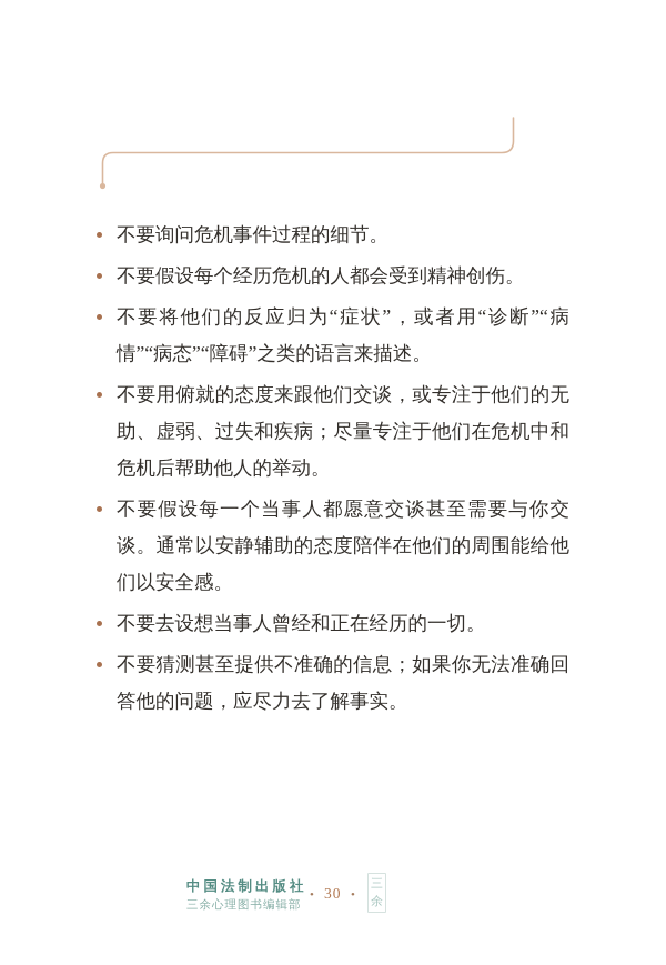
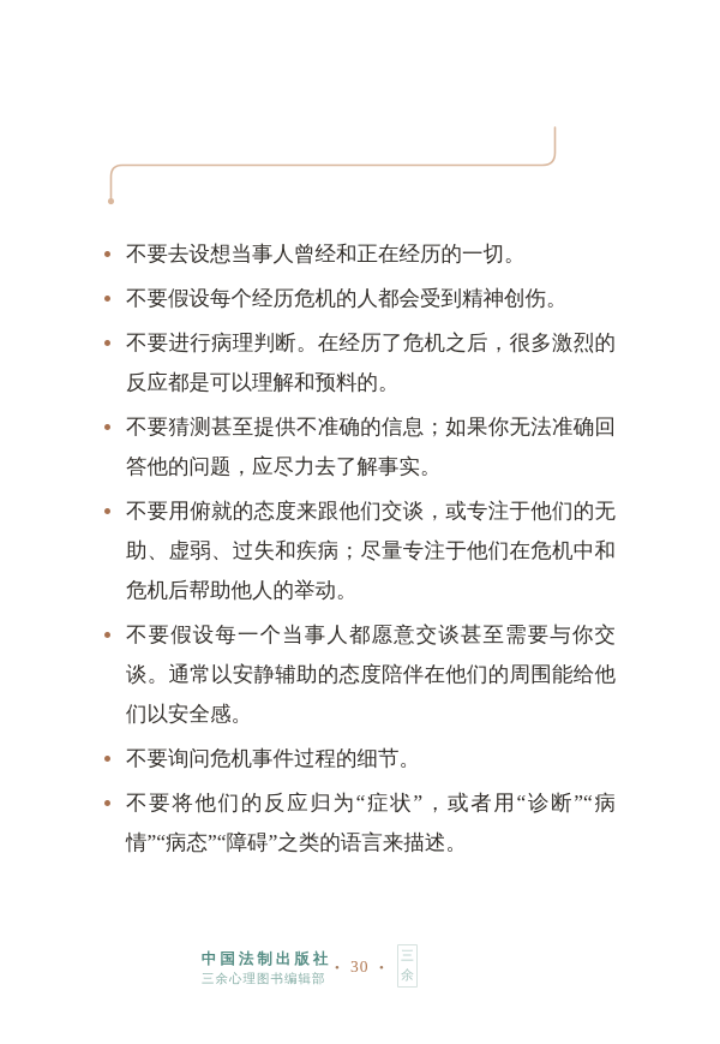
- 不要询问危机事件过程的细节。
+ 不要去设想当事人曾经和正在经历的一切。
  不要假设每个经历危机的人都会受到精神创伤。
+ 不要进行病理判断。在经历了危机之后，很多激烈的反应都是可以理解和预料的。
- 不要将他们的反应归为“症状”，或者用“诊断”“病情”“病态”“障碍”之类的语言来描述。
+ 不要猜测甚至提供不准确的信息；如果你无法准确回答他的问题，应尽力去了解事实。
  不要用俯就的态度来跟他们交谈，或专注于他们的无助、虚弱、过失和疾病；尽量专注于他们在危机中和危机后帮助他人的举动。
  不要假设每一个当事人都愿意交谈甚至需要与你交谈。通常以安静辅助的态度陪伴在他们的周围能给他们以安全感。
- 不要去设想当事人曾经和正在经历的一切。
+ 不要询问危机事件过程的细节。
- 不要猜测甚至提供不准确的信息；如果你无法准确回答他的问题，应尽力去了解事实。
+ 不要将他们的反应归为“症状”，或者用“诊断”“病情”“病态”“障碍”之类的语言来描述。
  中国法制出版社
  三余心理图书编辑部
  •
  30
  •
  三
  余
